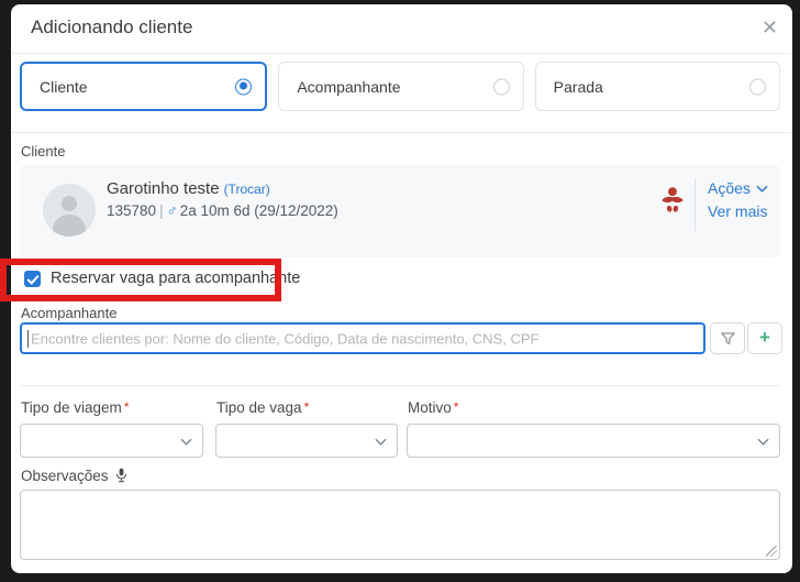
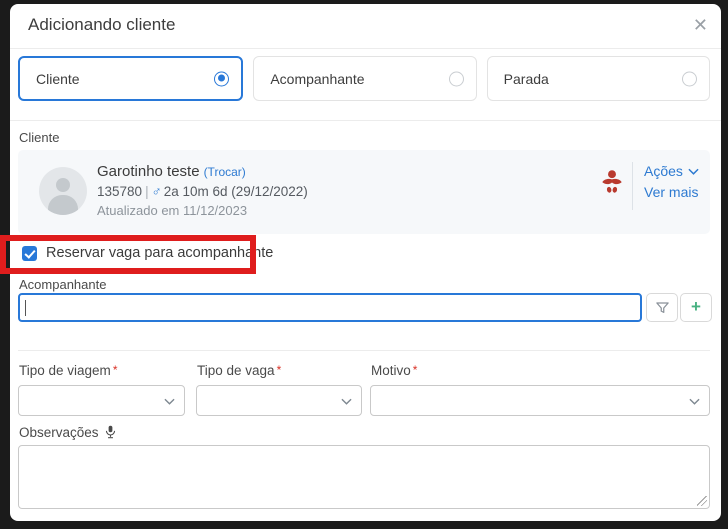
  Adicionando cliente
  ✕
  Cliente
  Acompanhante
  Parada
  Cliente
  Garotinho teste (Trocar)
  135780 | ♂ 2a 10m 6d (29/12/2022)
+ Atualizado em 11/12/2023
  Ações
  Ver mais
  Reservar vaga para acompanhante
  Acompanhante
- Encontre clientes por: Nome do cliente, Código, Data de nascimento, CNS, CPF
  +
  Tipo de viagem *
  Tipo de vaga *
  Motivo *
  Observações
